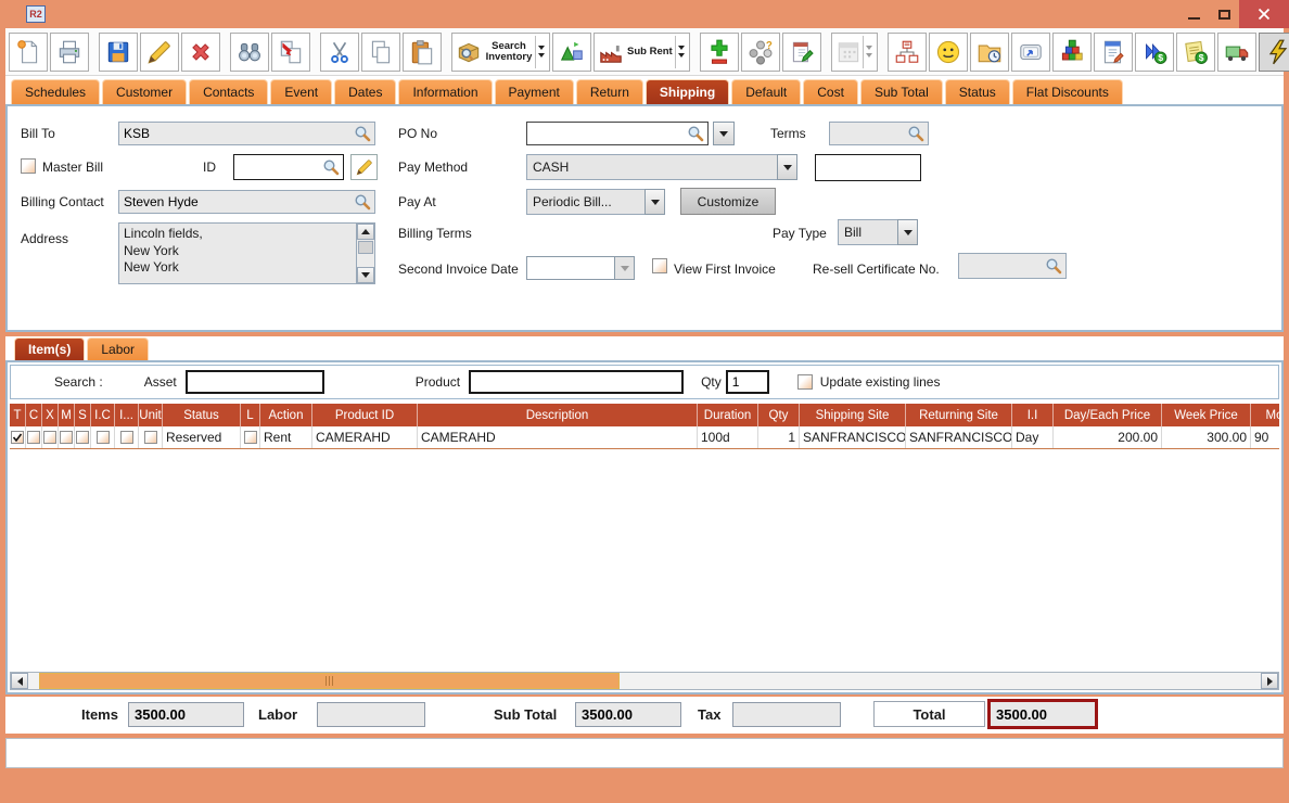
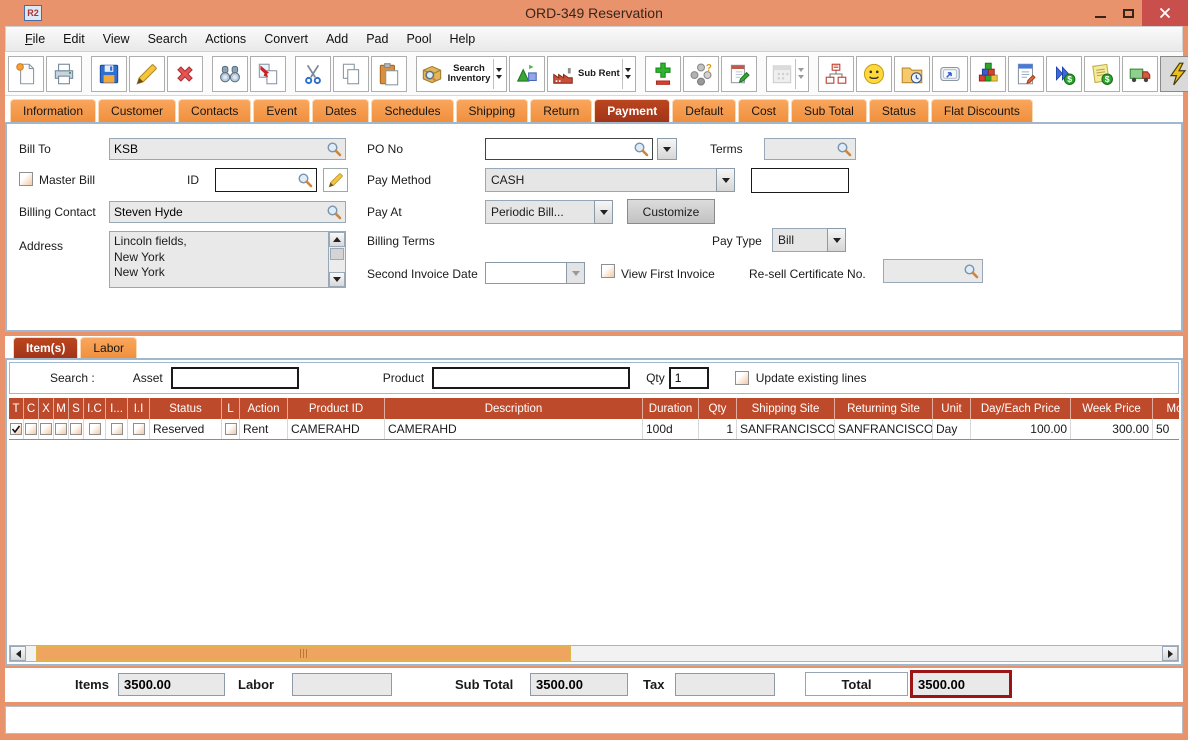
  R2
+ ORD-349 Reservation
+ File
+ Edit
+ View
+ Search
+ Actions
+ Convert
+ Add
+ Pad
+ Pool
+ Help
  Search Inventory
  Sub Rent
  ?
  $
  $
- Schedules
+ Information
  Customer
  Contacts
  Event
  Dates
- Information
+ Schedules
- Payment
+ Shipping
  Return
- Shipping
+ Payment
  Default
  Cost
  Sub Total
  Status
  Flat Discounts
  Bill To
  KSB
  Master Bill
  ID
  Billing Contact
  Steven Hyde
  Address
  Lincoln fields,
  New York
  New York
  PO No
  Terms
  Pay Method
  CASH
  Pay At
  Periodic Bill...
  Customize
  Billing Terms
  Pay Type
  Bill
  Second Invoice Date
  View First Invoice
  Re-sell Certificate No.
  Item(s)
  Labor
  Search :
  Asset
  Product
  Qty
  1
  Update existing lines
  T
  C
  X
  M
  S
  I.C
  I...
- Unit
+ I.I
  Status
  L
  Action
  Product ID
  Description
  Duration
  Qty
  Shipping Site
  Returning Site
- I.I
+ Unit
  Day/Each Price
  Week Price
  Reserved
  Rent
  CAMERAHD
  CAMERAHD
  100d
  1
  SANFRANCISCO
  SANFRANCISCO
  Day
- 200.00
+ 100.00
  300.00
- 90
+ 50
  Items
  3500.00
  Labor
  Sub Total
  3500.00
  Tax
  Total
  3500.00
